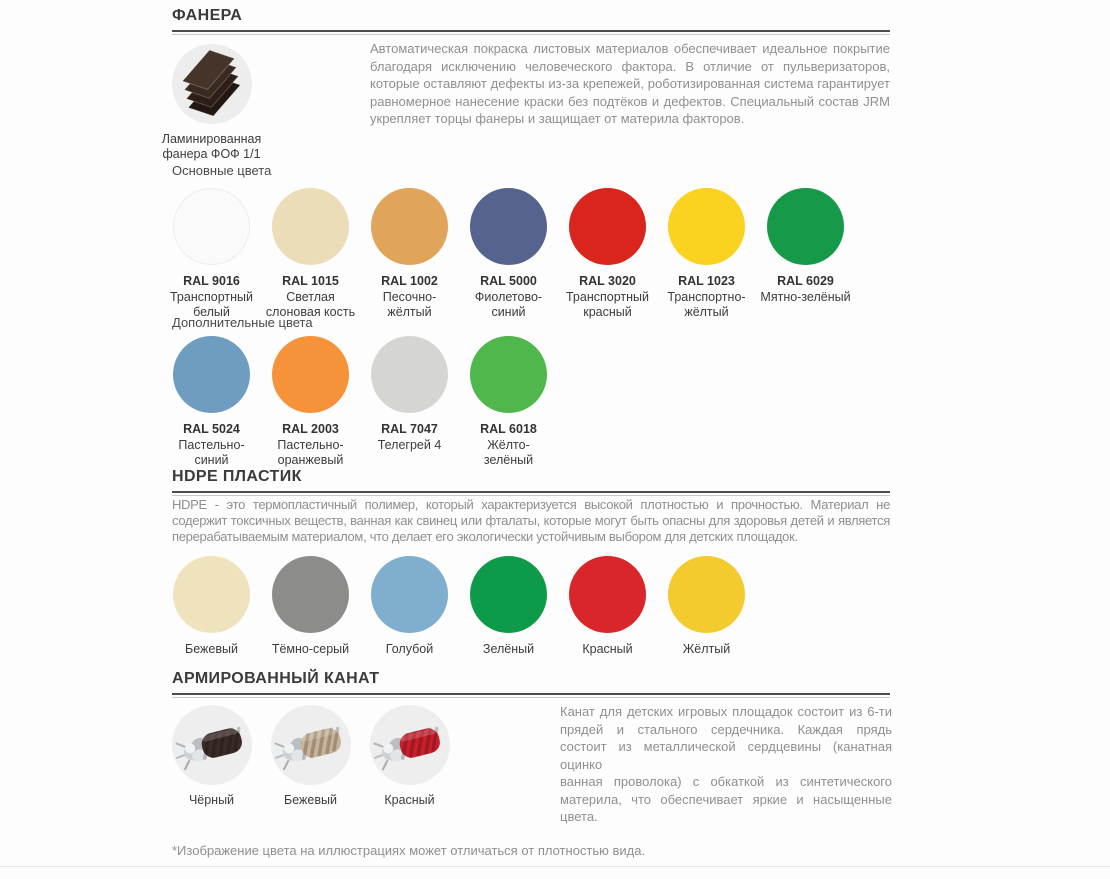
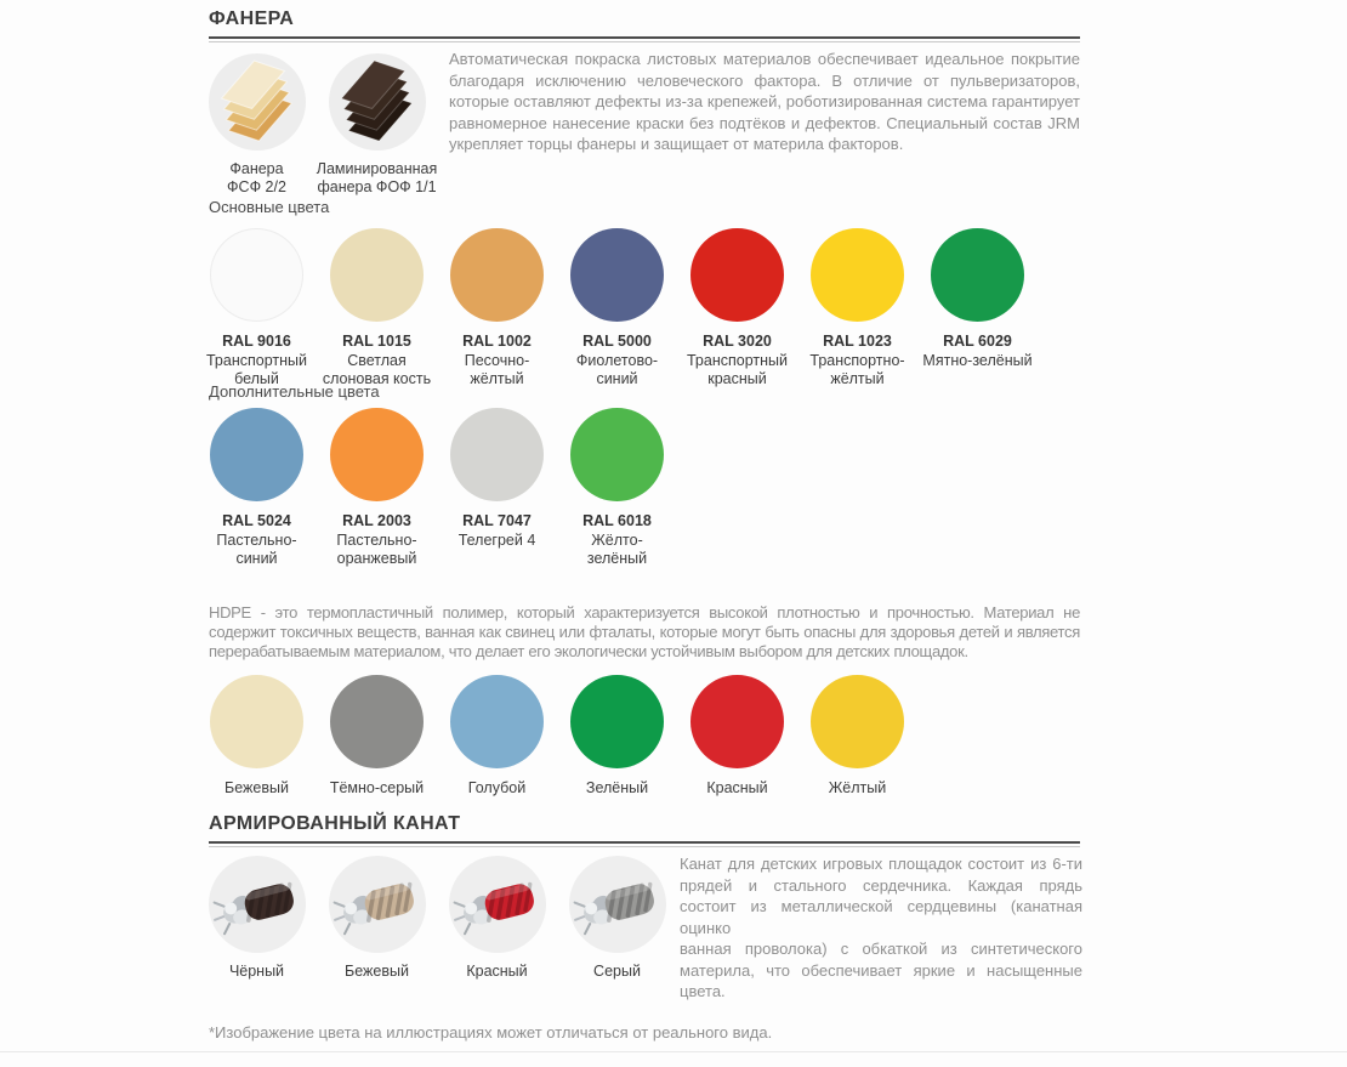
  ФАНЕРА
  Автоматическая покраска листовых материалов обеспечивает идеальное покрытие благодаря исключению человеческого фактора. В отличие от пульверизаторов, которые оставляют дефекты из-за крепежей, роботизированная система гарантирует равномерное нанесение краски без подтёков и дефектов. Специальный состав JRM укрепляет торцы фанеры и защищает от материла факторов.
+ Фанера
+ ФСФ 2/2
  Ламинированная
  фанера ФОФ 1/1
  Основные цвета
  RAL 9016
  Транспортный
  белый
  RAL 1015
  Светлая
  слоновая кость
  RAL 1002
  Песочно-
  жёлтый
  RAL 5000
  Фиолетово-
  синий
  RAL 3020
  Транспортный
  красный
  RAL 1023
  Транспортно-
  жёлтый
  RAL 6029
  Мятно-зелёный
  Дополнительные цвета
  RAL 5024
  Пастельно-
  синий
  RAL 2003
  Пастельно-
  оранжевый
  RAL 7047
  Телегрей 4
  RAL 6018
  Жёлто-
  зелёный
- HDPE ПЛАСТИК
  HDPE - это термопластичный полимер, который характеризуется высокой плотностью и прочностью. Материал не содержит токсичных веществ, ванная как свинец или фталаты, которые могут быть опасны для здоровья детей и является перерабатываемым материалом, что делает его экологически устойчивым выбором для детских площадок.
  Бежевый
  Тёмно-серый
  Голубой
  Зелёный
  Красный
  Жёлтый
  АРМИРОВАННЫЙ КАНАТ
  Канат для детских игровых площадок состоит из 6-ти прядей и стального сердечника. Каждая прядь состоит из металлической сердцевины (канатная оцинко
  ванная проволока) с обкаткой из синтетического материла, что обеспечивает яркие и насыщенные цвета.
  Чёрный
  Бежевый
  Красный
+ Серый
- *Изображение цвета на иллюстрациях может отличаться от плотностью вида.
+ *Изображение цвета на иллюстрациях может отличаться от реального вида.
